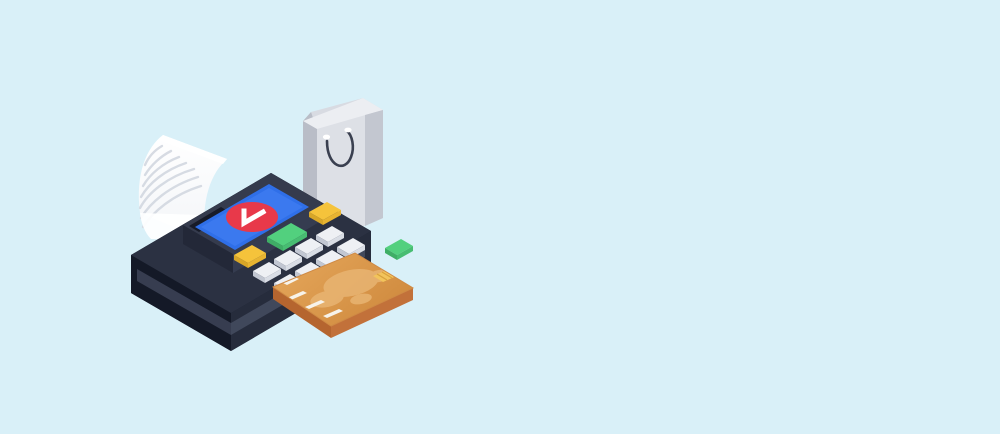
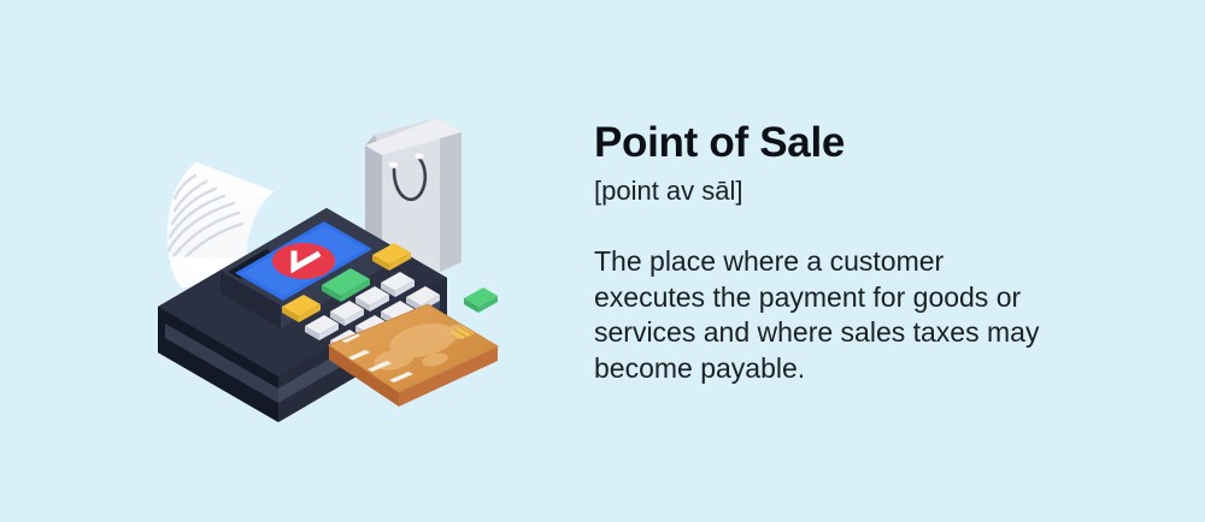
+ Point of Sale
+ [point av sāl]
+ The place where a customer executes the payment for goods or services and where sales taxes may become payable.
